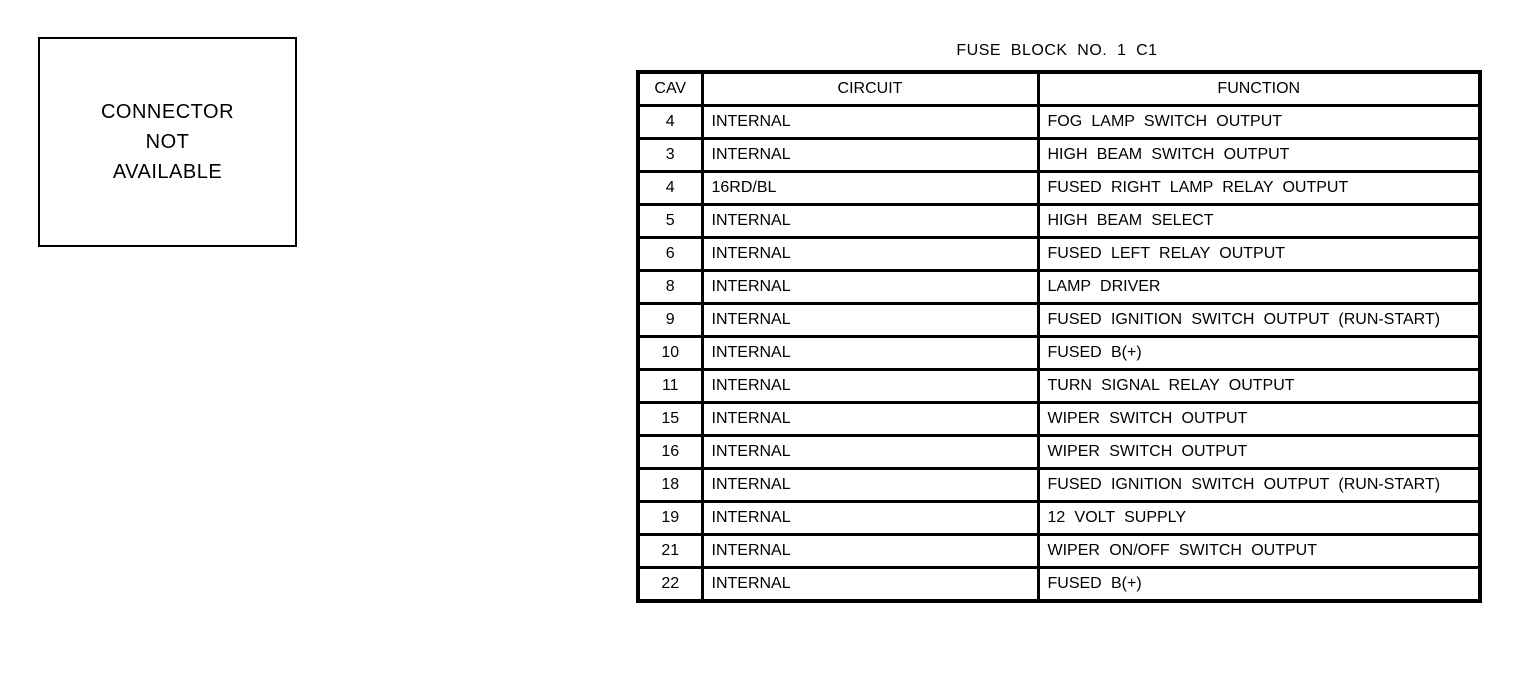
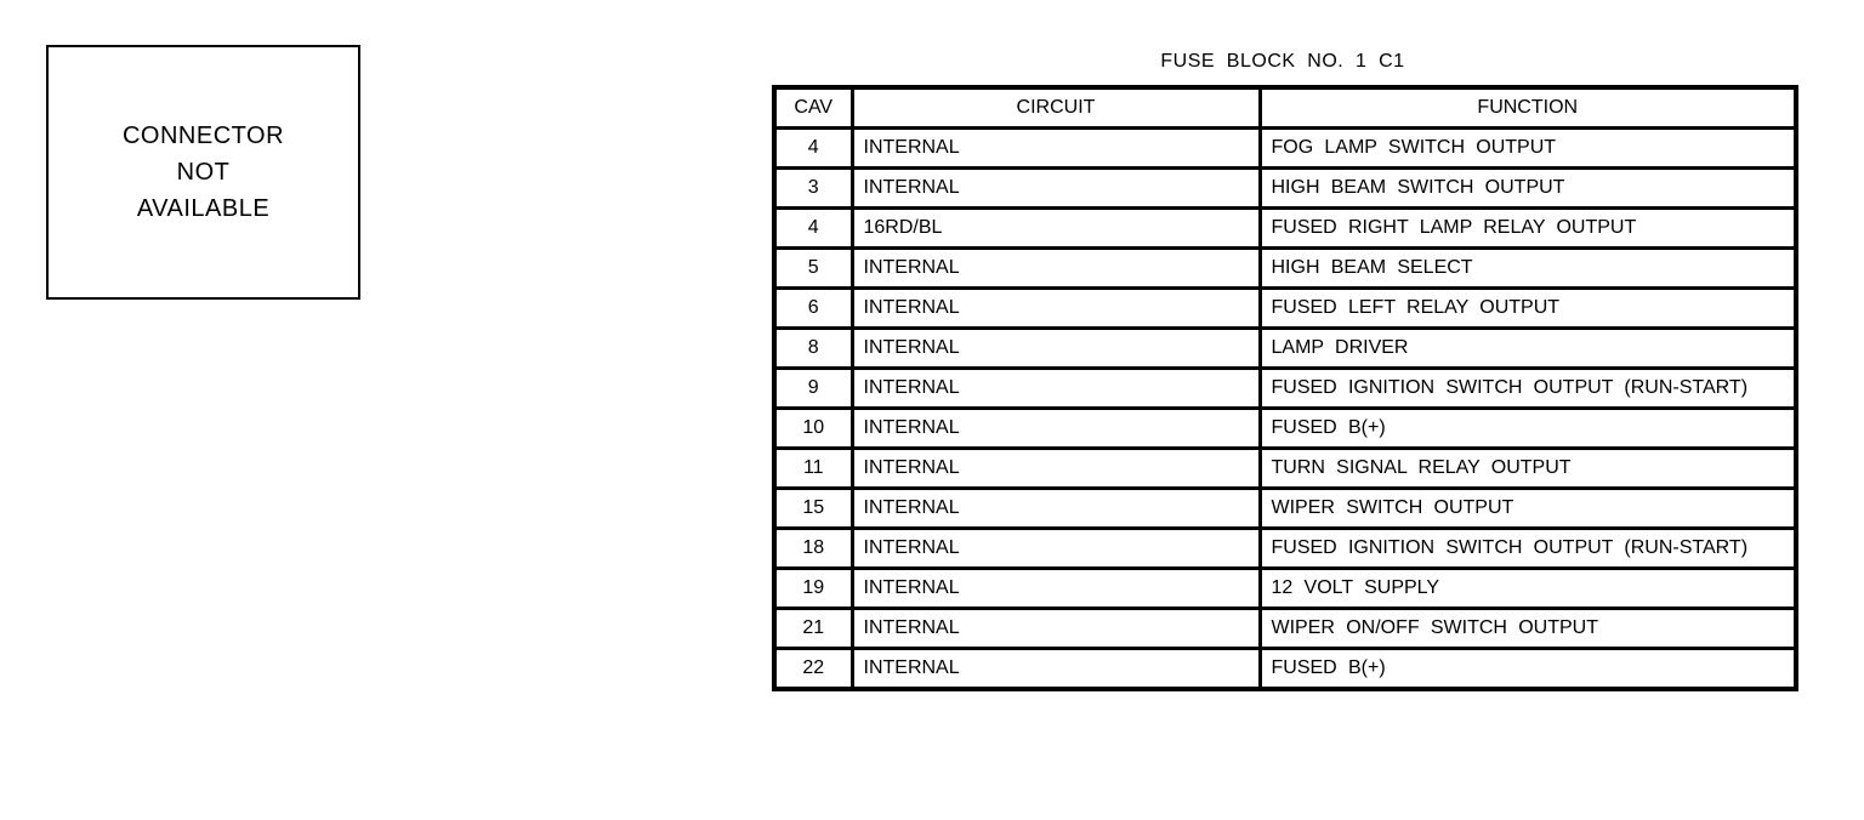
  CONNECTOR
  NOT
  AVAILABLE
  FUSE BLOCK NO. 1 C1
  CAV	CIRCUIT	FUNCTION
  4	INTERNAL	FOG LAMP SWITCH OUTPUT
  3	INTERNAL	HIGH BEAM SWITCH OUTPUT
  4	16RD/BL	FUSED RIGHT LAMP RELAY OUTPUT
  5	INTERNAL	HIGH BEAM SELECT
  6	INTERNAL	FUSED LEFT RELAY OUTPUT
  8	INTERNAL	LAMP DRIVER
  9	INTERNAL	FUSED IGNITION SWITCH OUTPUT (RUN-START)
  10	INTERNAL	FUSED B(+)
  11	INTERNAL	TURN SIGNAL RELAY OUTPUT
  15	INTERNAL	WIPER SWITCH OUTPUT
- 16	INTERNAL	WIPER SWITCH OUTPUT
  18	INTERNAL	FUSED IGNITION SWITCH OUTPUT (RUN-START)
  19	INTERNAL	12 VOLT SUPPLY
  21	INTERNAL	WIPER ON/OFF SWITCH OUTPUT
  22	INTERNAL	FUSED B(+)
